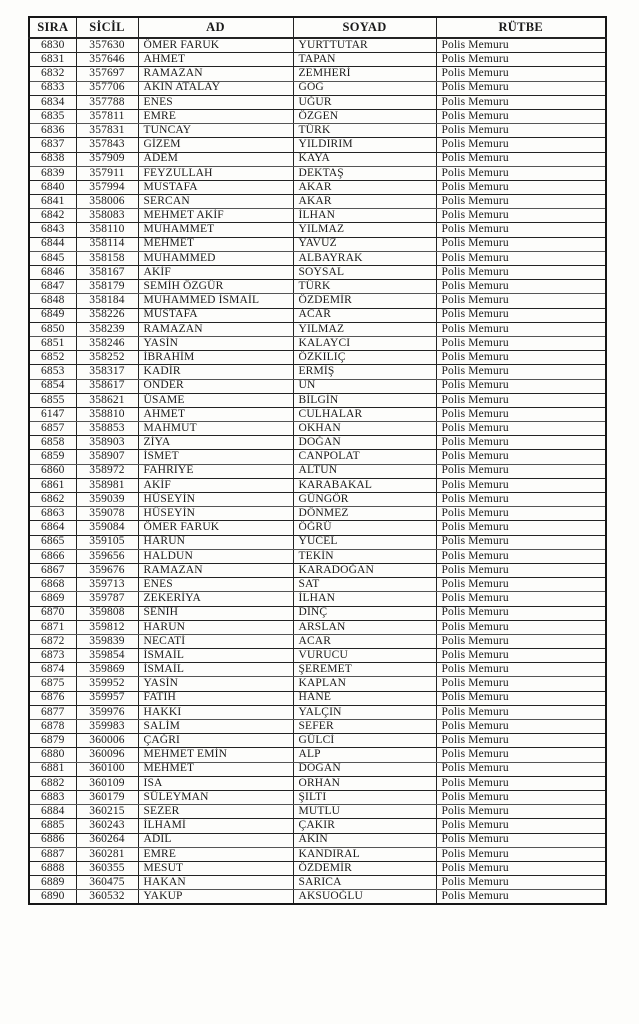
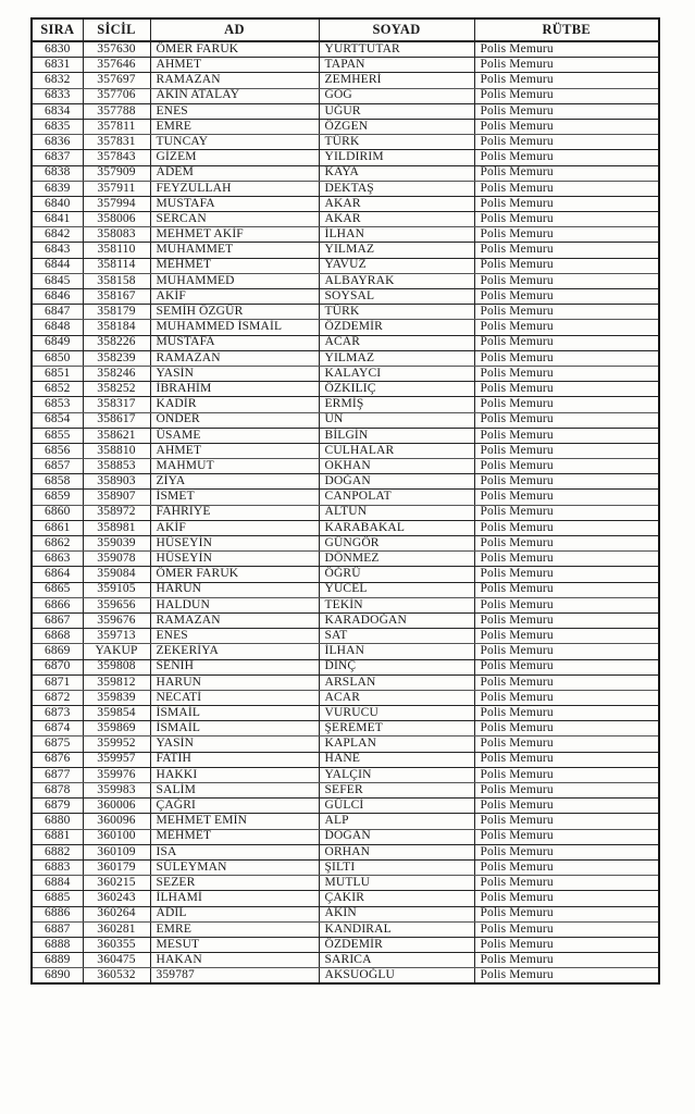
  SIRA	SİCİL	AD	SOYAD	RÜTBE
  6830	357630	ÖMER FARUK	YURTTUTAR	Polis Memuru
  6831	357646	AHMET	TAPAN	Polis Memuru
  6832	357697	RAMAZAN	ZEMHERİ	Polis Memuru
  6833	357706	AKIN ATALAY	GÖĞ	Polis Memuru
  6834	357788	ENES	UĞUR	Polis Memuru
  6835	357811	EMRE	ÖZGEN	Polis Memuru
  6836	357831	TUNCAY	TÜRK	Polis Memuru
  6837	357843	GİZEM	YILDIRIM	Polis Memuru
  6838	357909	ADEM	KAYA	Polis Memuru
  6839	357911	FEYZULLAH	DEKTAŞ	Polis Memuru
  6840	357994	MUSTAFA	AKAR	Polis Memuru
  6841	358006	SERCAN	AKAR	Polis Memuru
  6842	358083	MEHMET AKİF	İLHAN	Polis Memuru
  6843	358110	MUHAMMET	YILMAZ	Polis Memuru
  6844	358114	MEHMET	YAVUZ	Polis Memuru
  6845	358158	MUHAMMED	ALBAYRAK	Polis Memuru
  6846	358167	AKİF	SOYSAL	Polis Memuru
  6847	358179	SEMİH ÖZGÜR	TÜRK	Polis Memuru
  6848	358184	MUHAMMED İSMAİL	ÖZDEMİR	Polis Memuru
  6849	358226	MUSTAFA	ACAR	Polis Memuru
  6850	358239	RAMAZAN	YILMAZ	Polis Memuru
  6851	358246	YASİN	KALAYCI	Polis Memuru
  6852	358252	İBRAHİM	ÖZKILIÇ	Polis Memuru
  6853	358317	KADİR	ERMİŞ	Polis Memuru
  6854	358617	ÖNDER	ÜN	Polis Memuru
  6855	358621	ÜSAME	BİLGİN	Polis Memuru
- 6147	358810	AHMET	CULHALAR	Polis Memuru
+ 6856	358810	AHMET	CULHALAR	Polis Memuru
  6857	358853	MAHMUT	OKHAN	Polis Memuru
  6858	358903	ZİYA	DOĞAN	Polis Memuru
  6859	358907	İSMET	CANPOLAT	Polis Memuru
  6860	358972	FAHRİYE	ALTUN	Polis Memuru
  6861	358981	AKİF	KARABAKAL	Polis Memuru
  6862	359039	HÜSEYİN	GÜNGÖR	Polis Memuru
  6863	359078	HÜSEYİN	DÖNMEZ	Polis Memuru
  6864	359084	ÖMER FARUK	ÖĞRÜ	Polis Memuru
  6865	359105	HARUN	YÜCEL	Polis Memuru
  6866	359656	HALDUN	TEKİN	Polis Memuru
  6867	359676	RAMAZAN	KARADOĞAN	Polis Memuru
  6868	359713	ENES	SAT	Polis Memuru
- 6869	359787	ZEKERİYA	İLHAN	Polis Memuru
+ 6869	YAKUP	ZEKERİYA	İLHAN	Polis Memuru
  6870	359808	SENİH	DINÇ	Polis Memuru
  6871	359812	HARUN	ARSLAN	Polis Memuru
  6872	359839	NECATİ	ACAR	Polis Memuru
  6873	359854	İSMAİL	VURUCU	Polis Memuru
  6874	359869	İSMAİL	ŞEREMET	Polis Memuru
  6875	359952	YASİN	KAPLAN	Polis Memuru
  6876	359957	FATİH	HANE	Polis Memuru
  6877	359976	HAKKI	YALÇIN	Polis Memuru
  6878	359983	SALİM	SEFER	Polis Memuru
  6879	360006	ÇAĞRI	GÜLCİ	Polis Memuru
  6880	360096	MEHMET EMİN	ALP	Polis Memuru
  6881	360100	MEHMET	DOĞAN	Polis Memuru
  6882	360109	ISA	ORHAN	Polis Memuru
  6883	360179	SÜLEYMAN	ŞILTI	Polis Memuru
  6884	360215	SEZER	MUTLU	Polis Memuru
  6885	360243	İLHAMİ	ÇAKIR	Polis Memuru
  6886	360264	ADİL	AKIN	Polis Memuru
  6887	360281	EMRE	KANDIRAL	Polis Memuru
  6888	360355	MESUT	ÖZDEMİR	Polis Memuru
  6889	360475	HAKAN	SARICA	Polis Memuru
- 6890	360532	YAKUP	AKSUOĞLU	Polis Memuru
+ 6890	360532	359787	AKSUOĞLU	Polis Memuru
